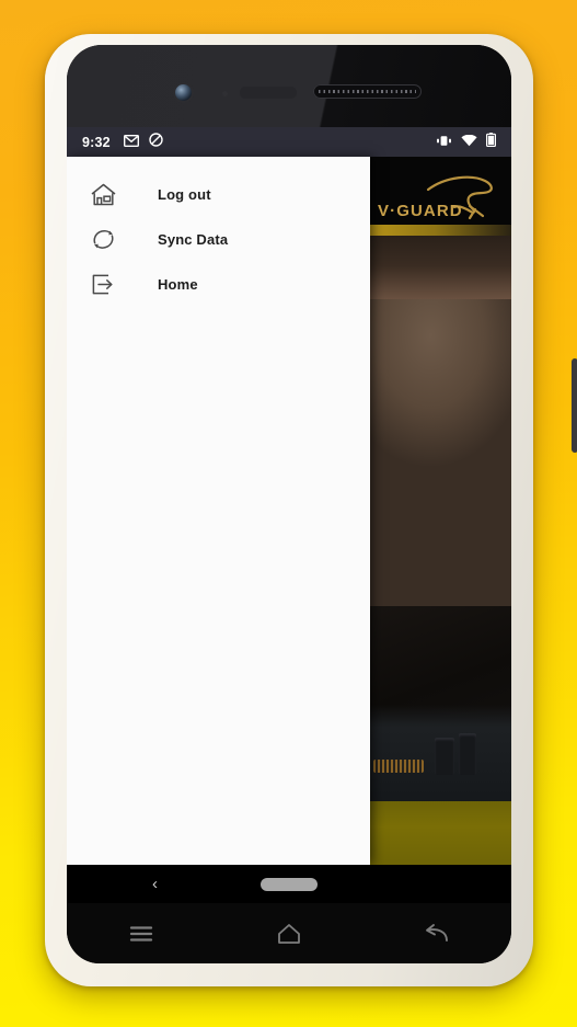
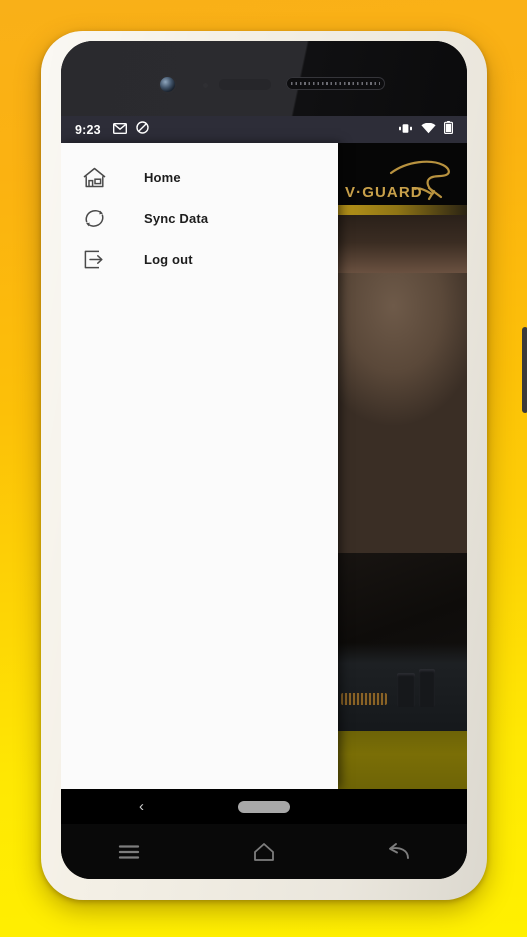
- 9:32
+ 9:23
  V·GUARD
- Log out
+ Home
  Sync Data
- Home
+ Log out
  ‹
